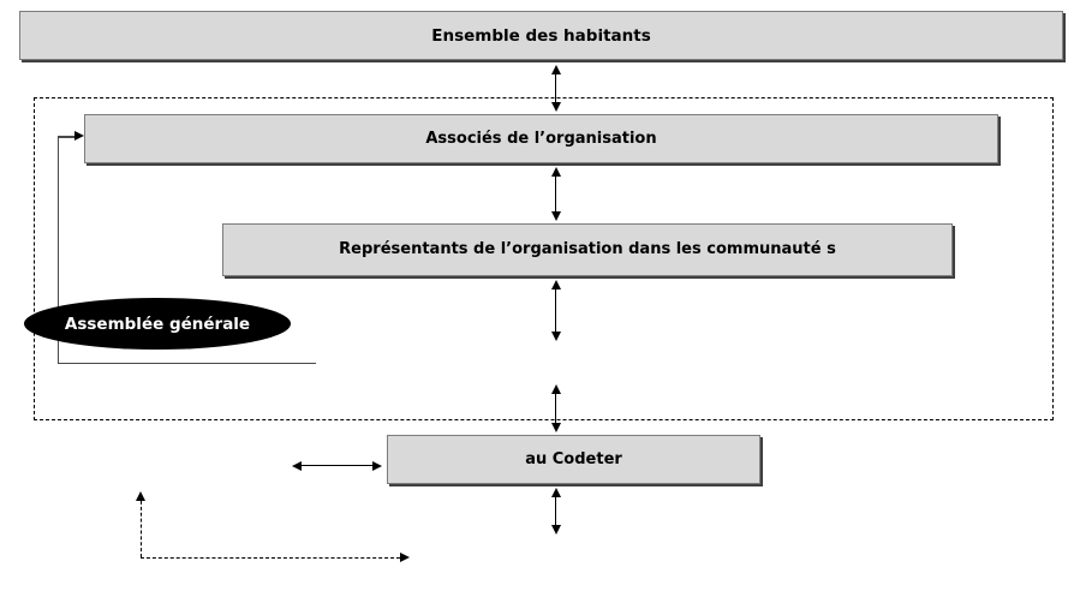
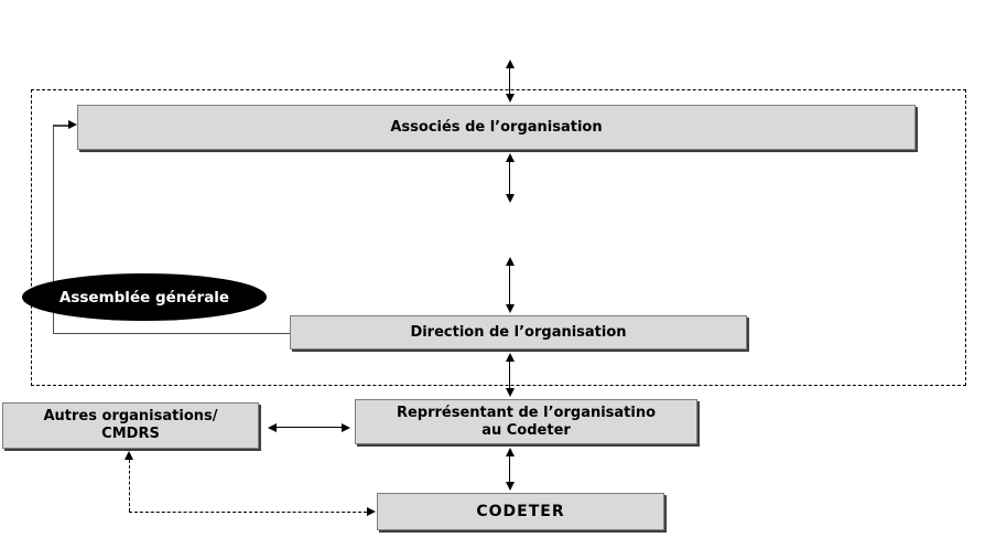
- Ensemble des habitants
  Associés de l’organisation
- Représentants de l’organisation dans les communauté s
  Assemblée générale
+ Direction de l’organisation
+ Autres organisations/
+ CMDRS
+ Reprrésentant de l’organisatino
  au Codeter
+ CODETER
